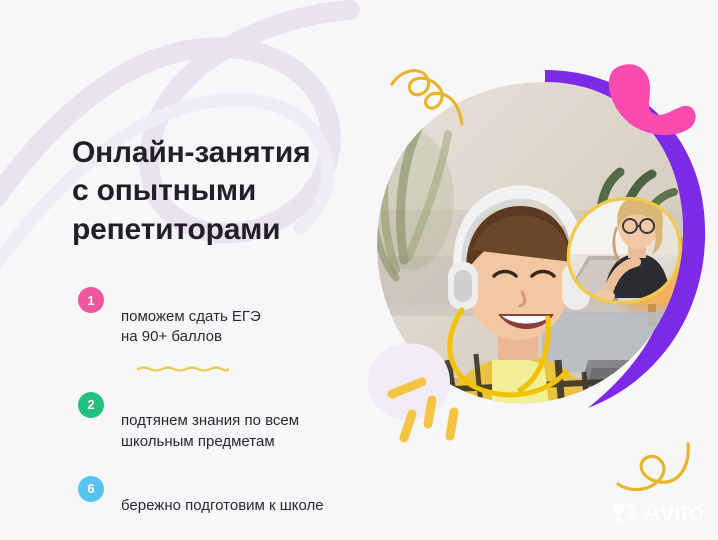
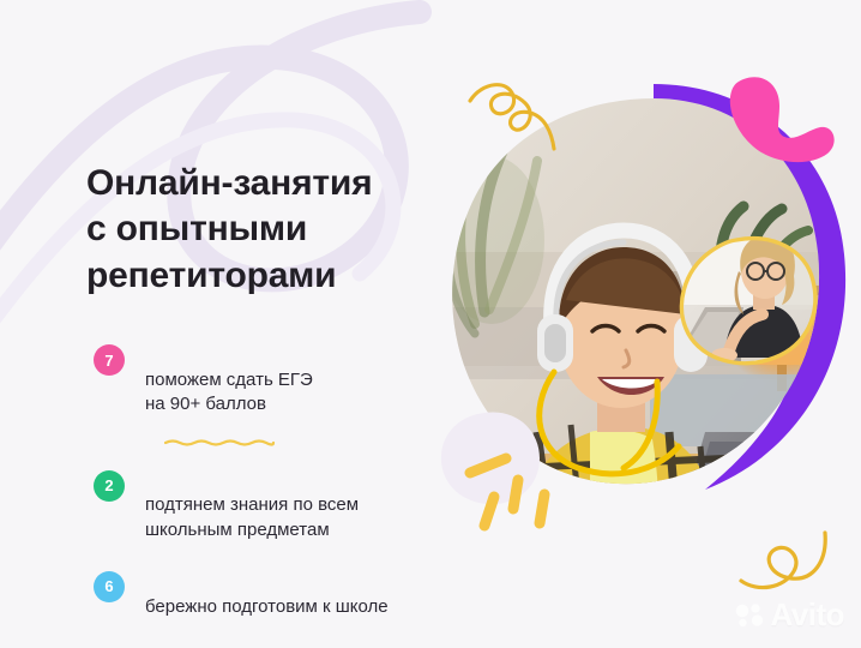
  Онлайн-занятия
  с опытными
  репетиторами
- 1
+ 7
  поможем сдать ЕГЭ
  на 90+ баллов
  2
  подтянем знания по всем
  школьным предметам
  6
  бережно подготовим к школе
